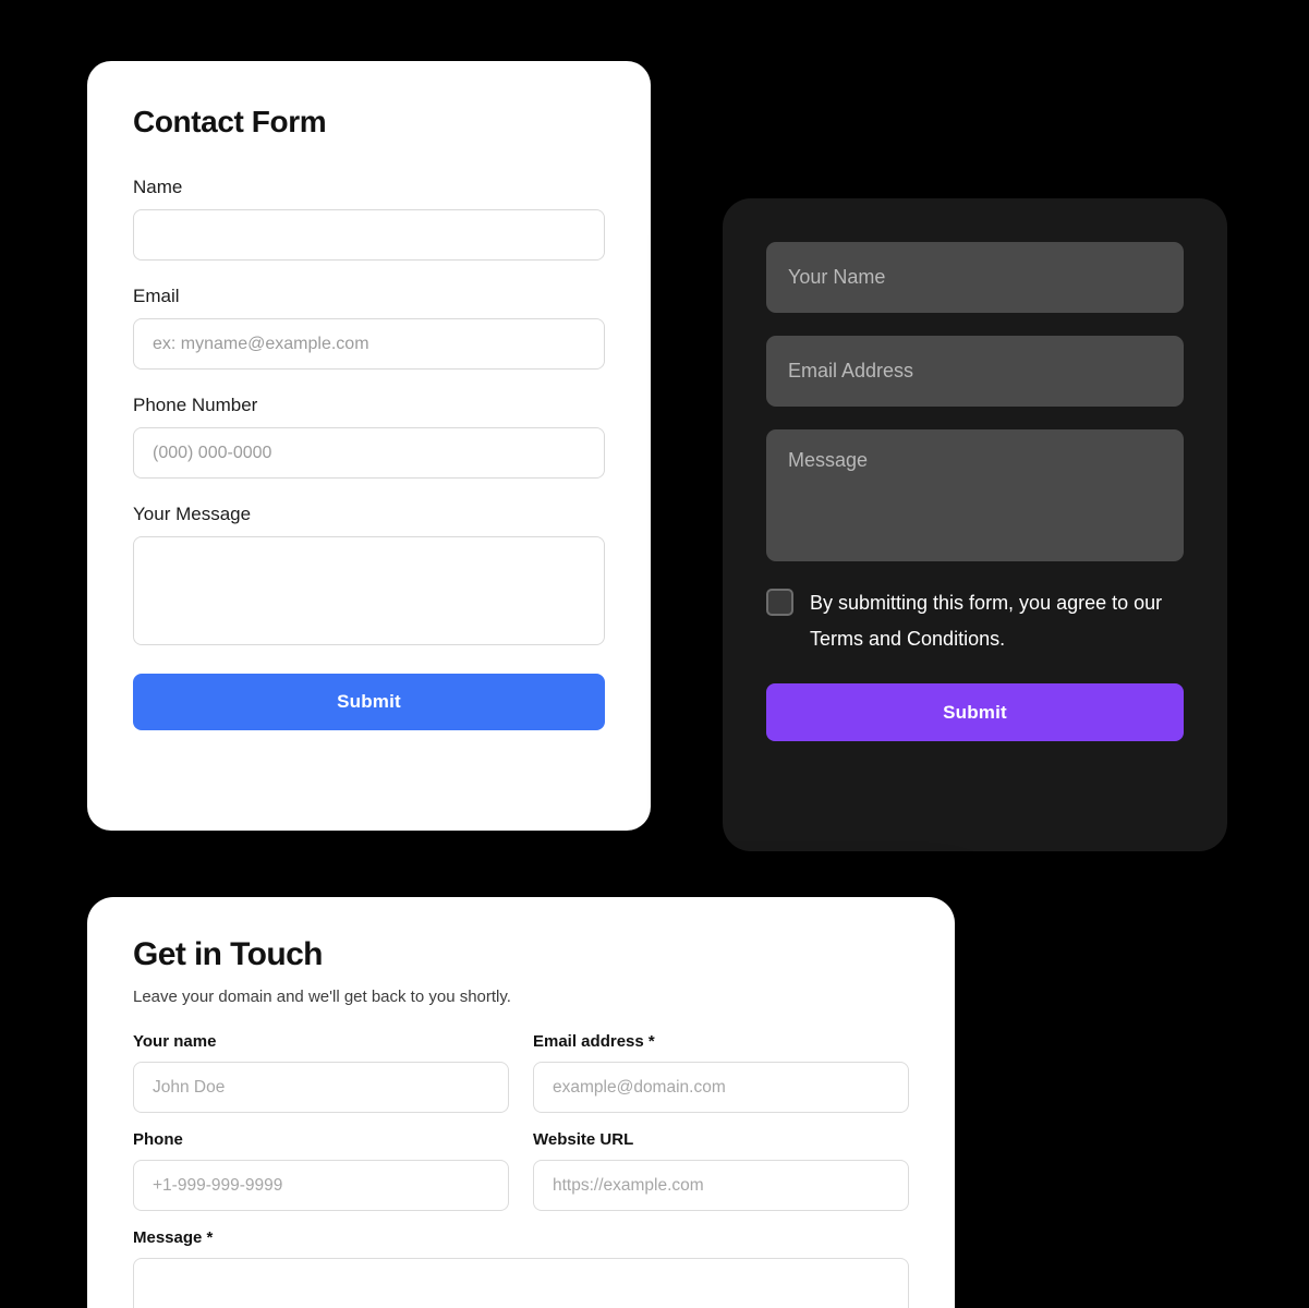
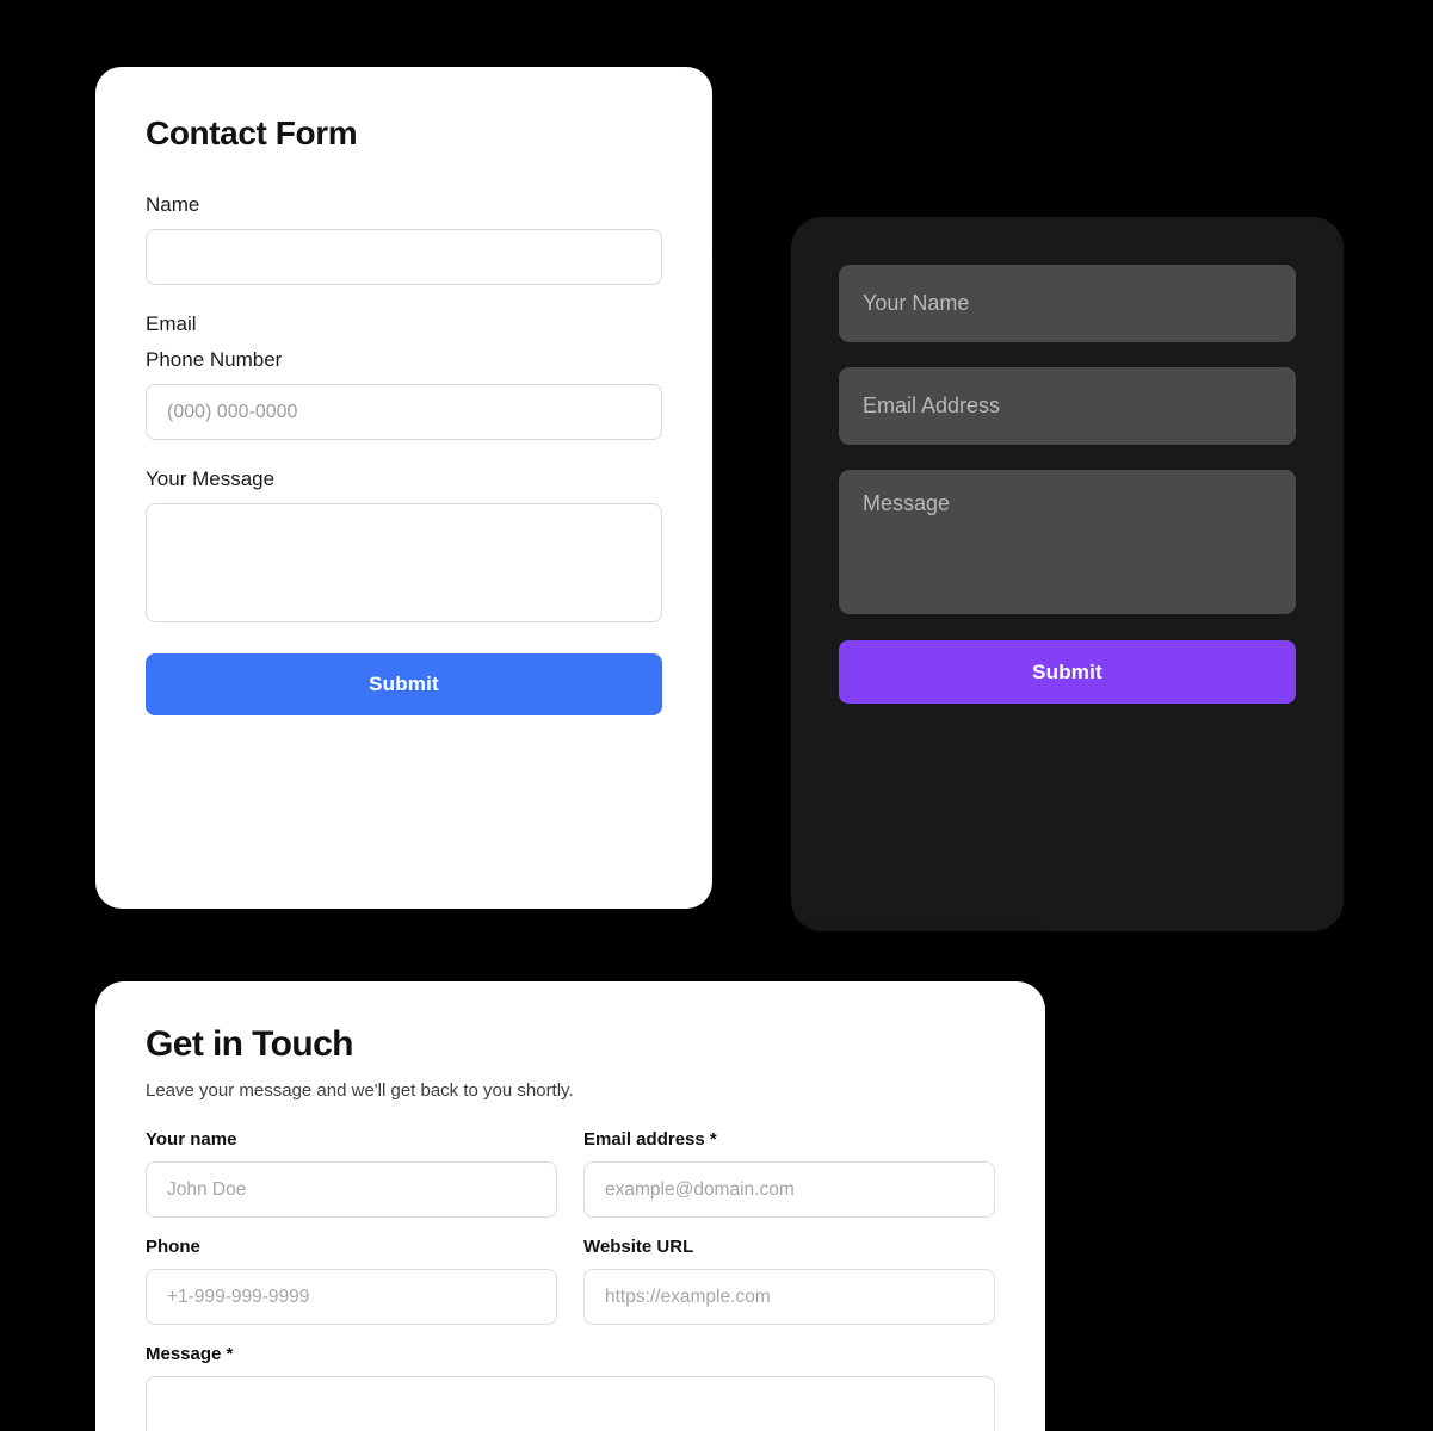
  Contact Form
  Name
  Email
- ex: myname@example.com
  Phone Number
  (000) 000-0000
  Your Message
  Submit
  Your Name
  Email Address
  Message
- By submitting this form, you agree to our Terms and Conditions.
  Submit
  Get in Touch
- Leave your domain and we'll get back to you shortly.
+ Leave your message and we'll get back to you shortly.
  Your name
  John Doe
  Email address *
  example@domain.com
  Phone
  +1-999-999-9999
  Website URL
  https://example.com
  Message *
